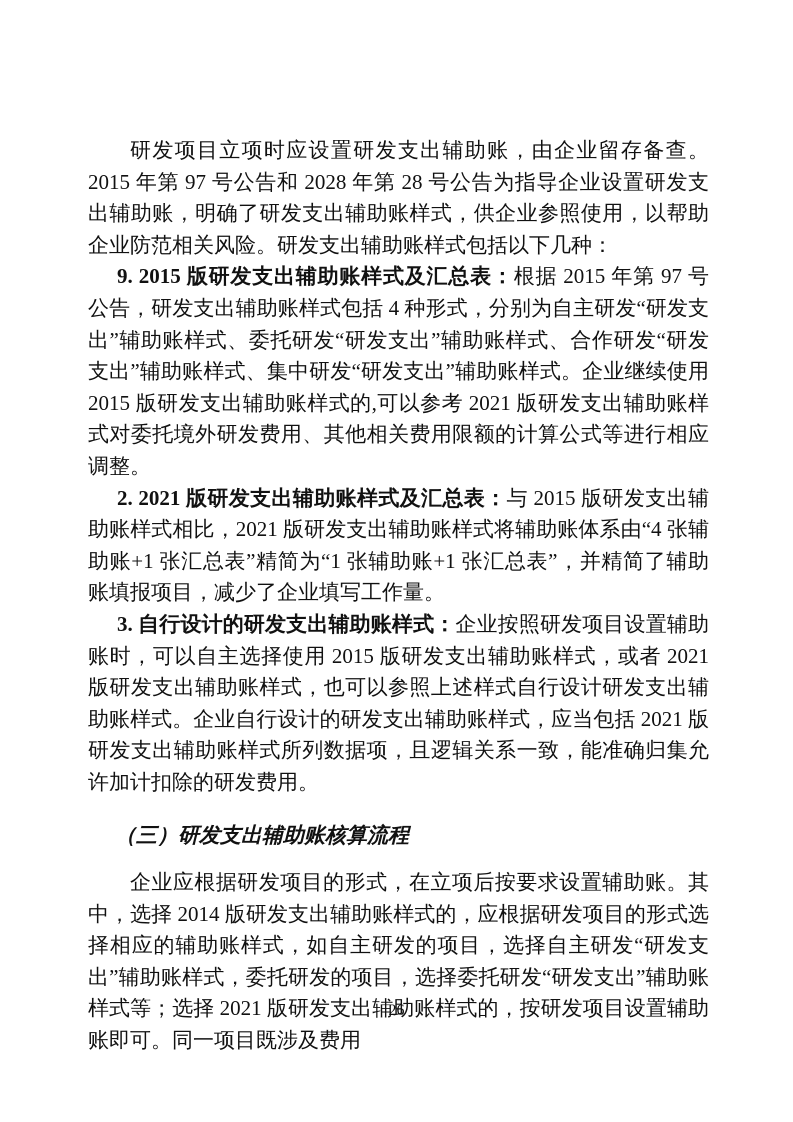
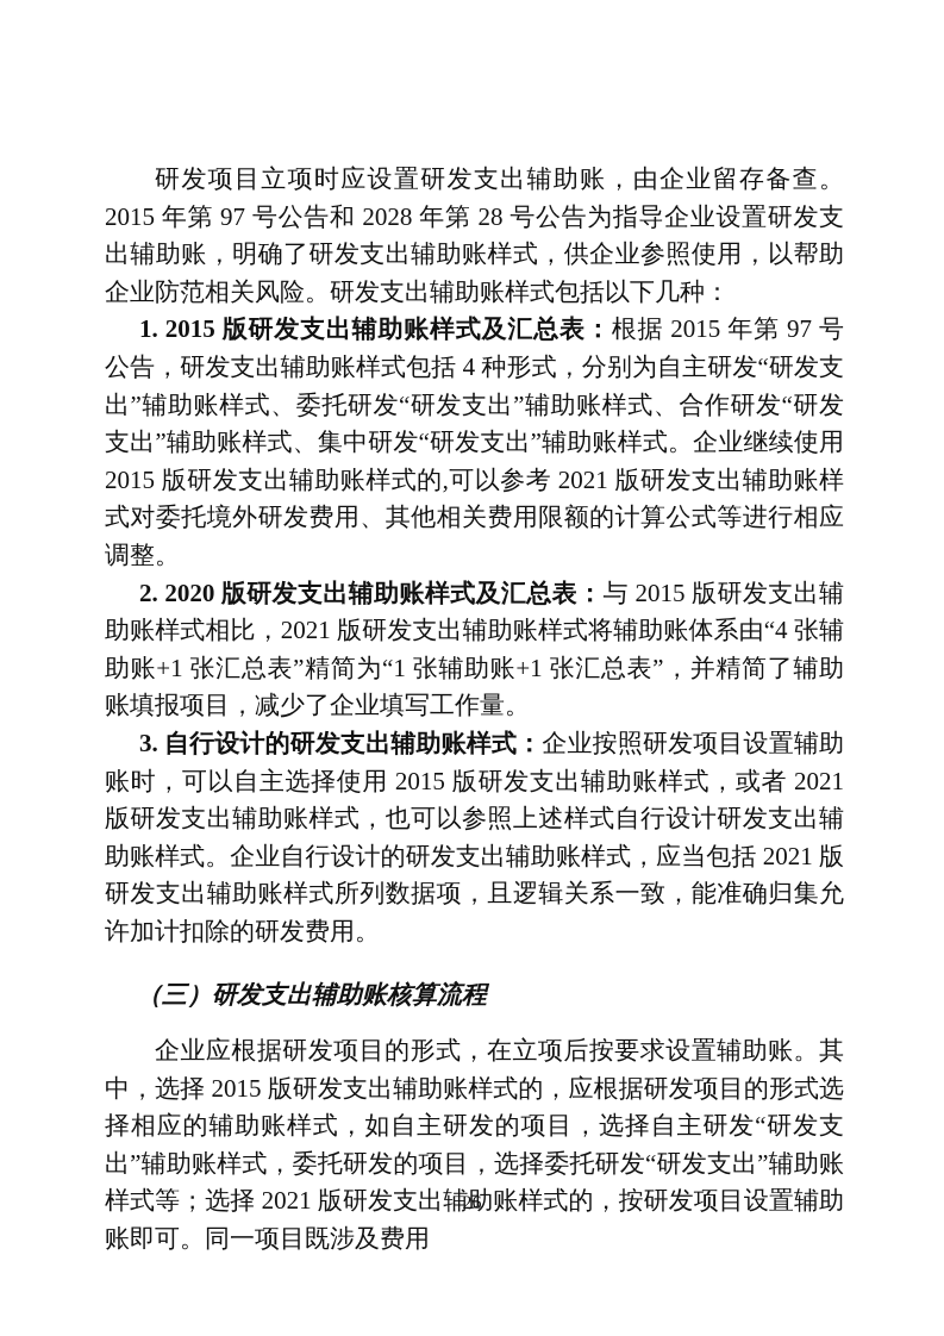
  研发项目立项时应设置研发支出辅助账，由企业留存备查。2015 年第 97 号公告和 2028 年第 28 号公告为指导企业设置研发支出辅助账，明确了研发支出辅助账样式，供企业参照使用，以帮助企业防范相关风险。研发支出辅助账样式包括以下几种：
- 9. 2015 版研发支出辅助账样式及汇总表：根据 2015 年第 97 号公告，研发支出辅助账样式包括 4 种形式，分别为自主研发“研发支出”辅助账样式、委托研发“研发支出”辅助账样式、合作研发“研发支出”辅助账样式、集中研发“研发支出”辅助账样式。企业继续使用 2015 版研发支出辅助账样式的,可以参考 2021 版研发支出辅助账样式对委托境外研发费用、其他相关费用限额的计算公式等进行相应调整。
+ 1. 2015 版研发支出辅助账样式及汇总表：根据 2015 年第 97 号公告，研发支出辅助账样式包括 4 种形式，分别为自主研发“研发支出”辅助账样式、委托研发“研发支出”辅助账样式、合作研发“研发支出”辅助账样式、集中研发“研发支出”辅助账样式。企业继续使用 2015 版研发支出辅助账样式的,可以参考 2021 版研发支出辅助账样式对委托境外研发费用、其他相关费用限额的计算公式等进行相应调整。
- 2. 2021 版研发支出辅助账样式及汇总表：与 2015 版研发支出辅助账样式相比，2021 版研发支出辅助账样式将辅助账体系由“4 张辅助账+1 张汇总表”精简为“1 张辅助账+1 张汇总表”，并精简了辅助账填报项目，减少了企业填写工作量。
+ 2. 2020 版研发支出辅助账样式及汇总表：与 2015 版研发支出辅助账样式相比，2021 版研发支出辅助账样式将辅助账体系由“4 张辅助账+1 张汇总表”精简为“1 张辅助账+1 张汇总表”，并精简了辅助账填报项目，减少了企业填写工作量。
  3. 自行设计的研发支出辅助账样式：企业按照研发项目设置辅助账时，可以自主选择使用 2015 版研发支出辅助账样式，或者 2021 版研发支出辅助账样式，也可以参照上述样式自行设计研发支出辅助账样式。企业自行设计的研发支出辅助账样式，应当包括 2021 版研发支出辅助账样式所列数据项，且逻辑关系一致，能准确归集允许加计扣除的研发费用。
  （三）研发支出辅助账核算流程
- 企业应根据研发项目的形式，在立项后按要求设置辅助账。其中，选择 2014 版研发支出辅助账样式的，应根据研发项目的形式选择相应的辅助账样式，如自主研发的项目，选择自主研发“研发支出”辅助账样式，委托研发的项目，选择委托研发“研发支出”辅助账样式等；选择 2021 版研发支出辅助账样式的，按研发项目设置辅助账即可。同一项目既涉及费用
+ 企业应根据研发项目的形式，在立项后按要求设置辅助账。其中，选择 2015 版研发支出辅助账样式的，应根据研发项目的形式选择相应的辅助账样式，如自主研发的项目，选择自主研发“研发支出”辅助账样式，委托研发的项目，选择委托研发“研发支出”辅助账样式等；选择 2021 版研发支出辅助账样式的，按研发项目设置辅助账即可。同一项目既涉及费用
  26
